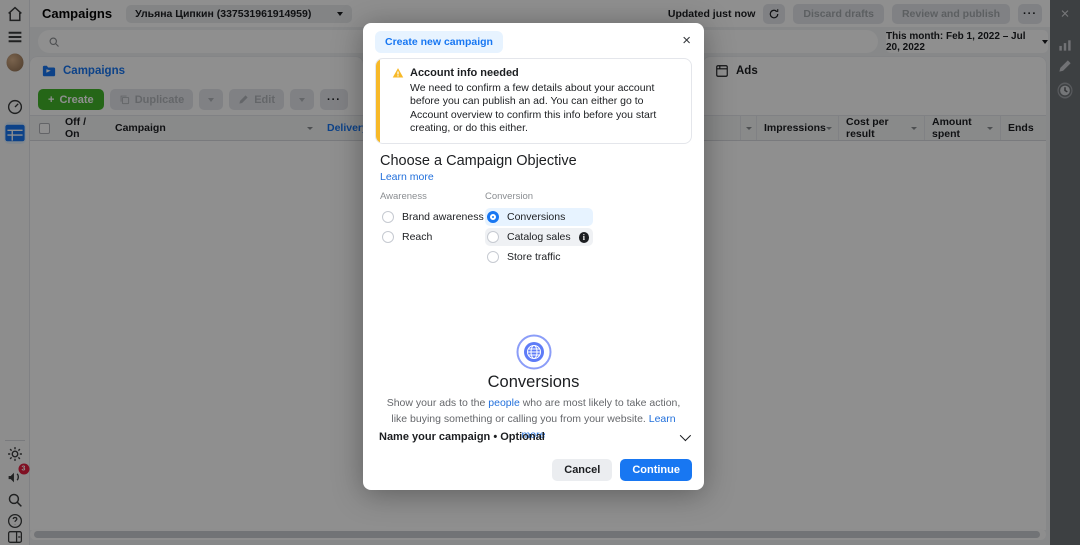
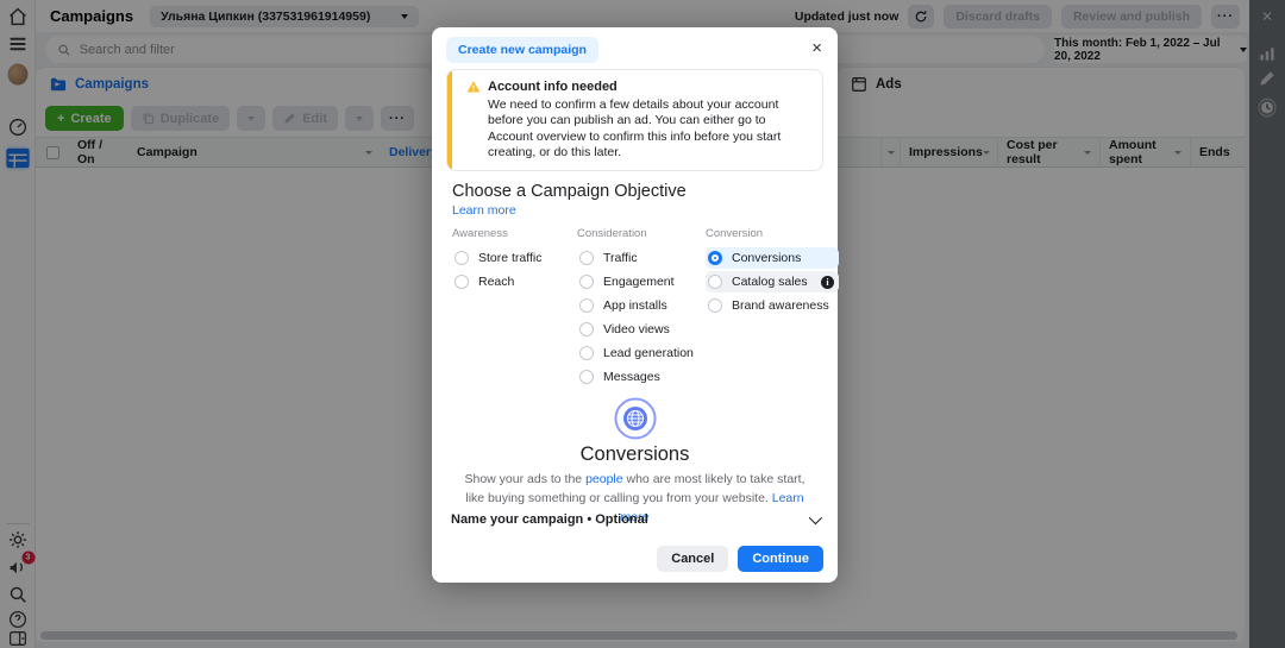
  Campaigns
  Ульяна Ципкин (337531961914959)
  Updated just now
  Discard drafts
  Review and publish
  ···
+ Search and filter
  This month: Feb 1, 2022 – Jul 20, 2022
  Campaigns
  Ads
  +
  Create
  Duplicate
  Edit
  ···
  Off / On
  Campaign
  Deliver
  Impressions
  Cost per result
  Amount spent
  Ends
  ×
  Create new campaign
  ×
  Account info needed
- We need to confirm a few details about your account before you can publish an ad. You can either go to Account overview to confirm this info before you start creating, or do this either.
+ We need to confirm a few details about your account before you can publish an ad. You can either go to Account overview to confirm this info before you start creating, or do this later.
  Choose a Campaign Objective
  Learn more
  Awareness
- Brand awareness
+ Store traffic
  Reach
+ Consideration
+ Traffic
+ Engagement
+ App installs
+ Video views
+ Lead generation
+ Messages
  Conversion
  Conversions
  Catalog sales
  i
- Store traffic
+ Brand awareness
  Conversions
- Show your ads to the people who are most likely to take action, like buying something or calling you from your website. Learn more
+ Show your ads to the people who are most likely to take start, like buying something or calling you from your website. Learn more
  Name your campaign • Optional
  Cancel
  Continue
